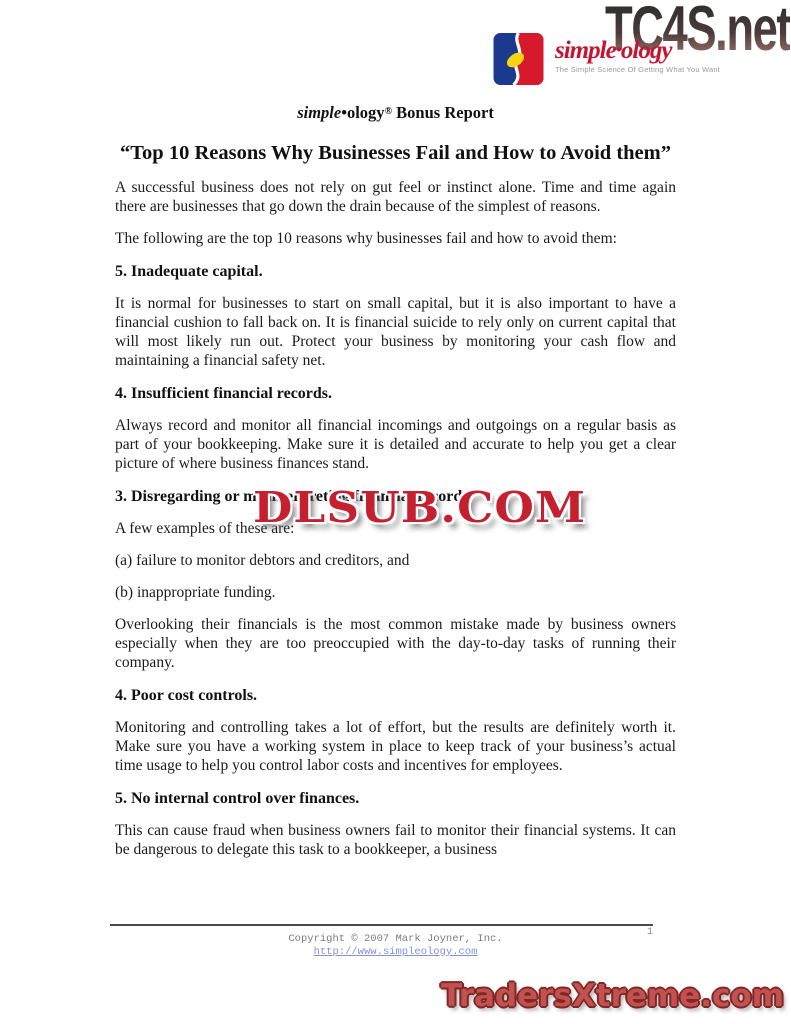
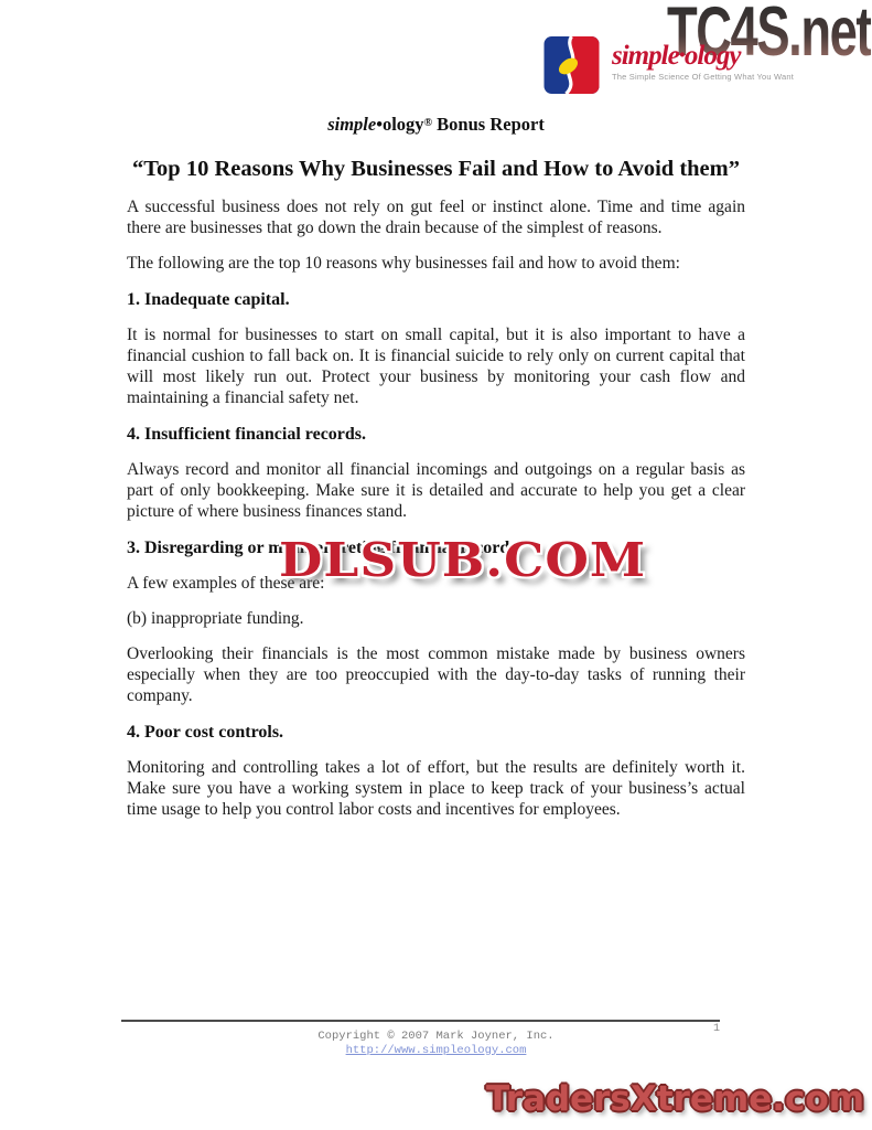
  TC4S.net
  simple·ology
  The Simple Science Of Getting What You Want
  simple•ology® Bonus Report
  “Top 10 Reasons Why Businesses Fail and How to Avoid them”
  A successful business does not rely on gut feel or instinct alone. Time and time again there are businesses that go down the drain because of the simplest of reasons.
  The following are the top 10 reasons why businesses fail and how to avoid them:
- 5. Inadequate capital.
+ 1. Inadequate capital.
  It is normal for businesses to start on small capital, but it is also important to have a financial cushion to fall back on. It is financial suicide to rely only on current capital that will most likely run out. Protect your business by monitoring your cash flow and maintaining a financial safety net.
  4. Insufficient financial records.
- Always record and monitor all financial incomings and outgoings on a regular basis as part of your bookkeeping. Make sure it is detailed and accurate to help you get a clear picture of where business finances stand.
+ Always record and monitor all financial incomings and outgoings on a regular basis as part of only bookkeeping. Make sure it is detailed and accurate to help you get a clear picture of where business finances stand.
  3. Disregarding or misinterpreting financial records.
  A few examples of these are:
- (a) failure to monitor debtors and creditors, and
  (b) inappropriate funding.
  Overlooking their financials is the most common mistake made by business owners especially when they are too preoccupied with the day-to-day tasks of running their company.
  4. Poor cost controls.
  Monitoring and controlling takes a lot of effort, but the results are definitely worth it. Make sure you have a working system in place to keep track of your business’s actual time usage to help you control labor costs and incentives for employees.
- 5. No internal control over finances.
- This can cause fraud when business owners fail to monitor their financial systems. It can be dangerous to delegate this task to a bookkeeper, a business
  DLSUB.COM
  1
  Copyright © 2007 Mark Joyner, Inc.
  http://www.simpleology.com
  TradersXtreme.com
